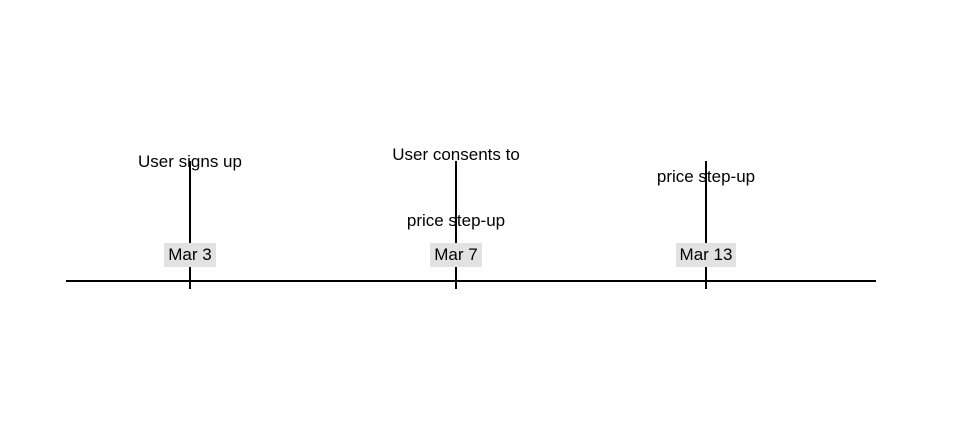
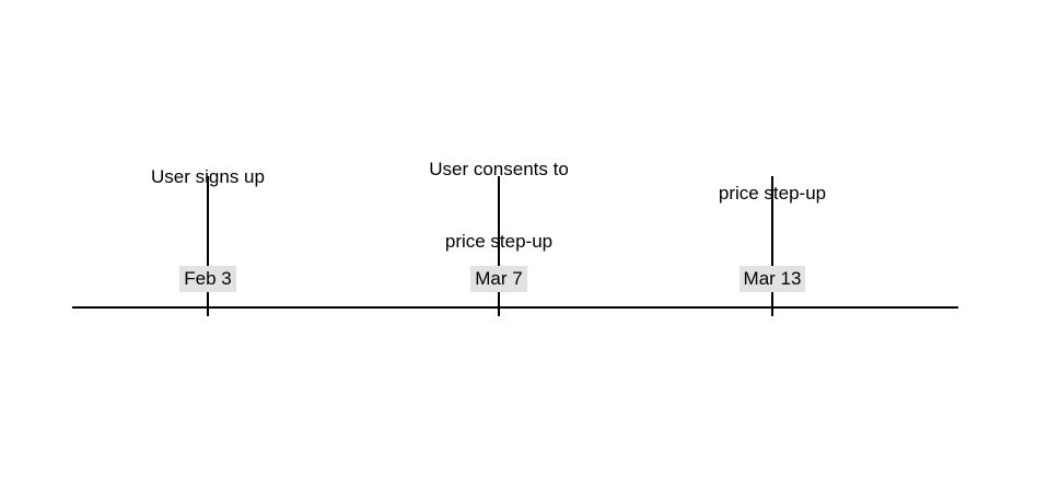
  User sgns up
- Mar 3
+ Feb 3
  User consents to
  price step-up
  Mar 7
  price step-up
  Mar 13
